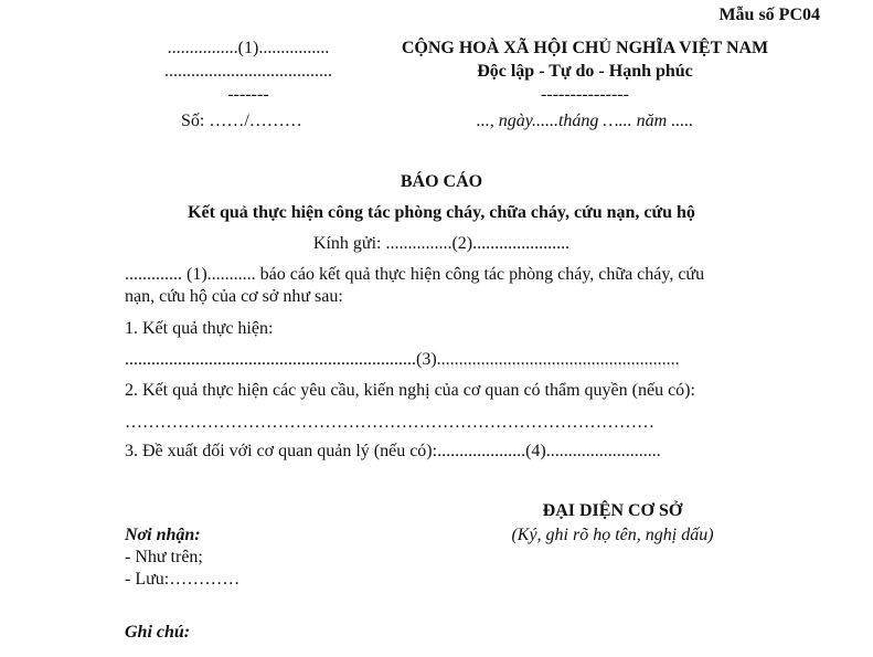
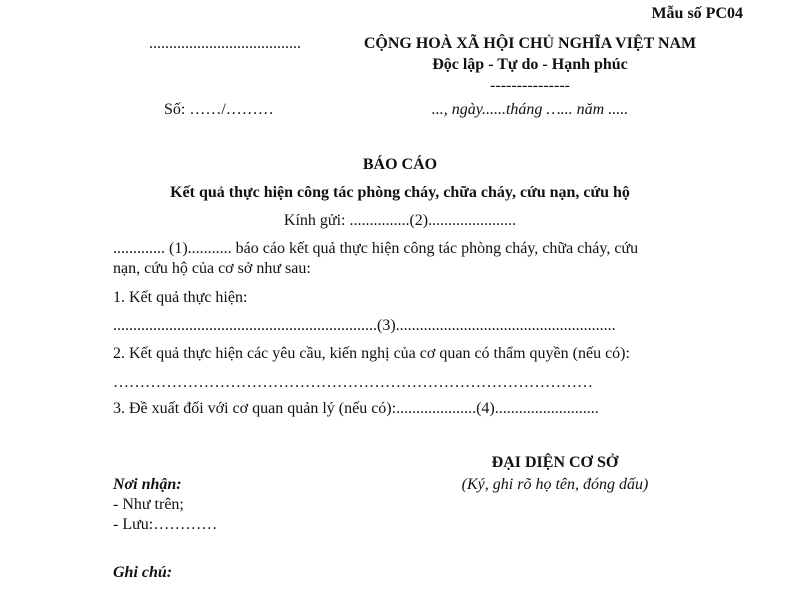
  Mẫu số PC04
- ................(1)................
  ......................................
- -------
  CỘNG HOÀ XÃ HỘI CHỦ NGHĨA VIỆT NAM
  Độc lập - Tự do - Hạnh phúc
  ---------------
  Số: ……/………
  ..., ngày......tháng …... năm .....
  BÁO CÁO
  Kết quả thực hiện công tác phòng cháy, chữa cháy, cứu nạn, cứu hộ
  Kính gửi: ...............(2)......................
  ............. (1)........... báo cáo kết quả thực hiện công tác phòng cháy, chữa cháy, cứu
  nạn, cứu hộ của cơ sở như sau:
  1. Kết quả thực hiện:
  ..................................................................(3).......................................................
  2. Kết quả thực hiện các yêu cầu, kiến nghị của cơ quan có thẩm quyền (nếu có):
  ………………………………………………………………………………
  3. Đề xuất đối với cơ quan quản lý (nếu có):....................(4)..........................
  ĐẠI DIỆN CƠ SỞ
- (Ký, ghi rõ họ tên, nghị dấu)
+ (Ký, ghi rõ họ tên, đóng dấu)
  Nơi nhận:
  - Như trên;
  - Lưu:…………
  Ghi chú:
